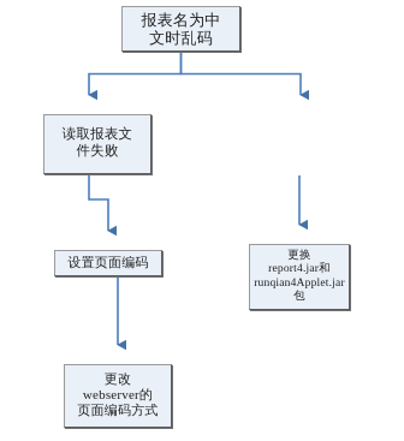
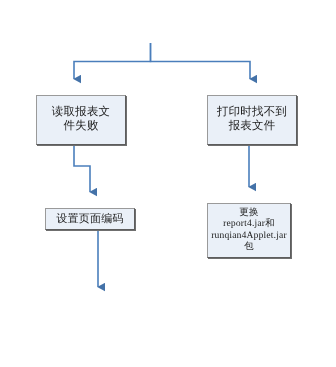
- 报表名为中
- 文时乱码
  读取报表文
  件失败
+ 打印时找不到
+ 报表文件
  设置页面编码
  更换
  report4.jar和
  runqian4Applet.jar包
- 更改
- webserver的
- 页面编码方式
